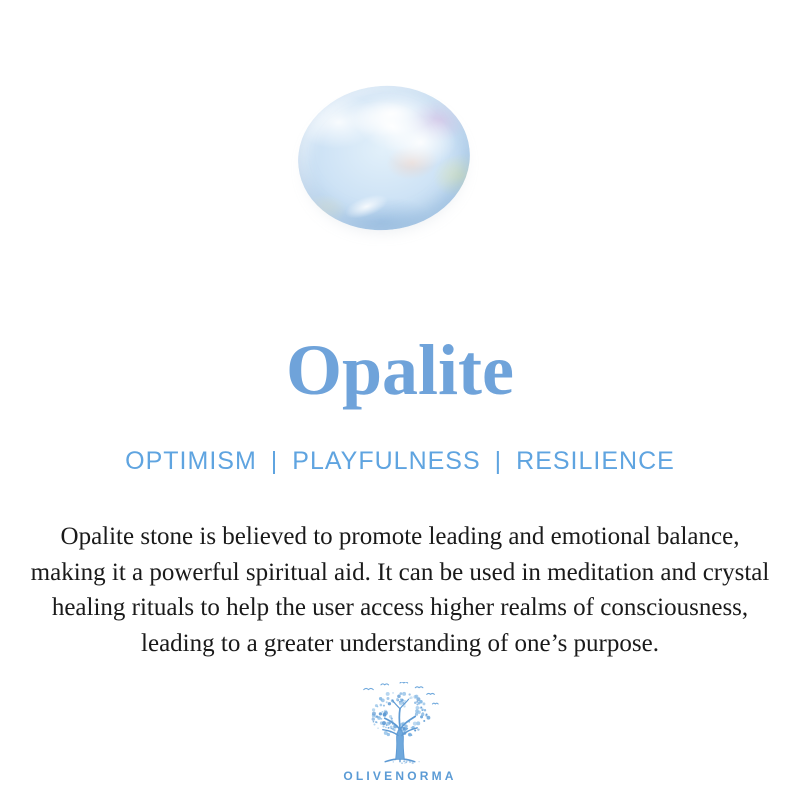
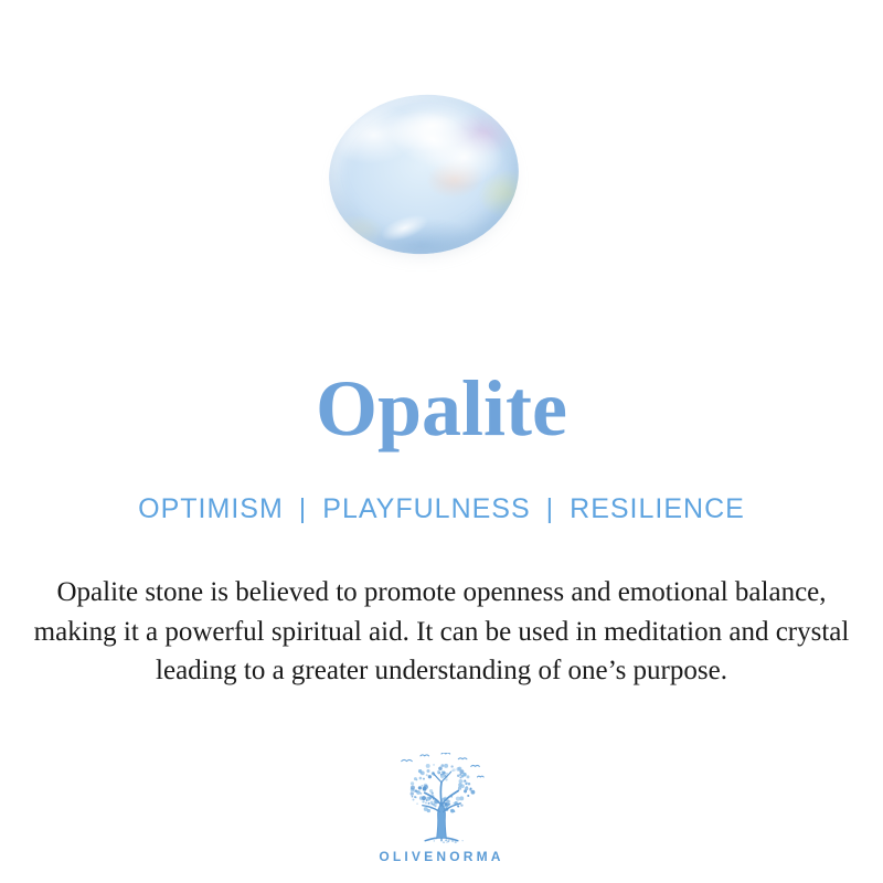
  Opalite
  OPTIMISM | PLAYFULNESS | RESILIENCE
- Opalite stone is believed to promote leading and emotional balance,
+ Opalite stone is believed to promote openness and emotional balance,
  making it a powerful spiritual aid. It can be used in meditation and crystal
- healing rituals to help the user access higher realms of consciousness,
  leading to a greater understanding of one’s purpose.
  OLIVENORMA
